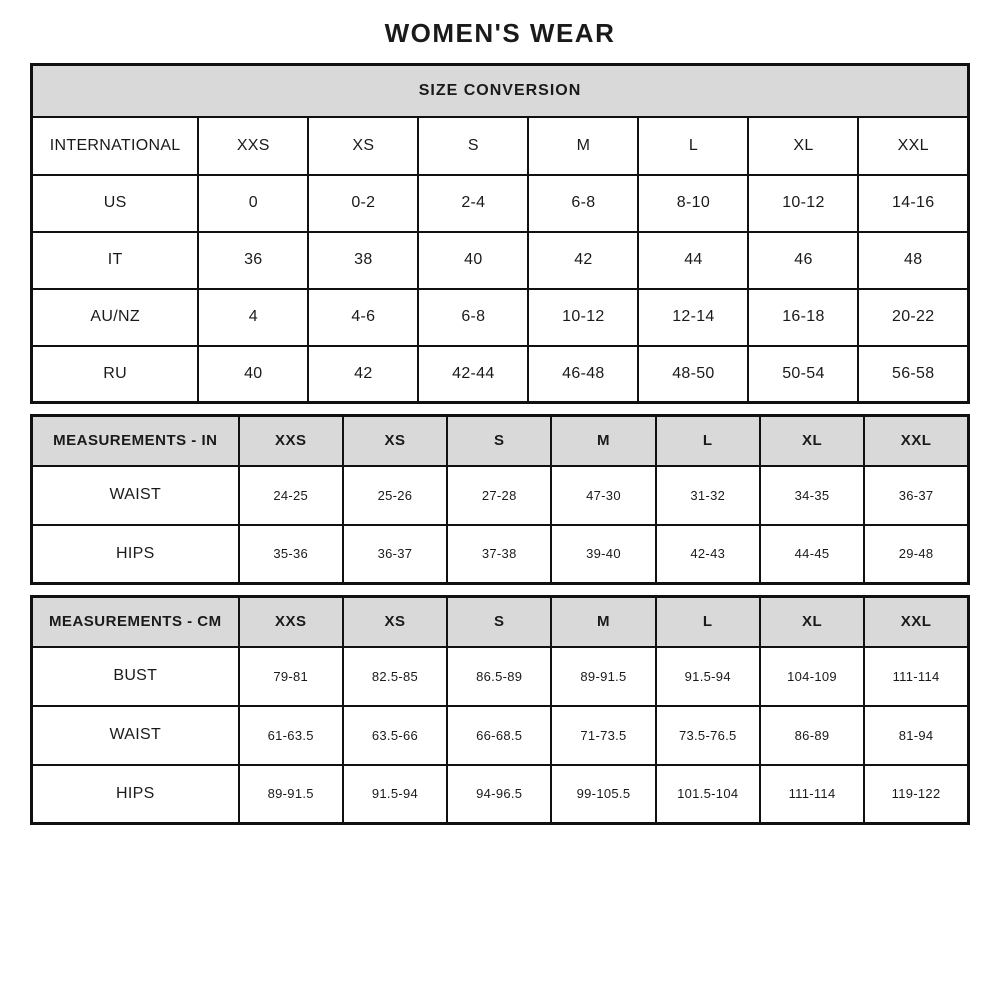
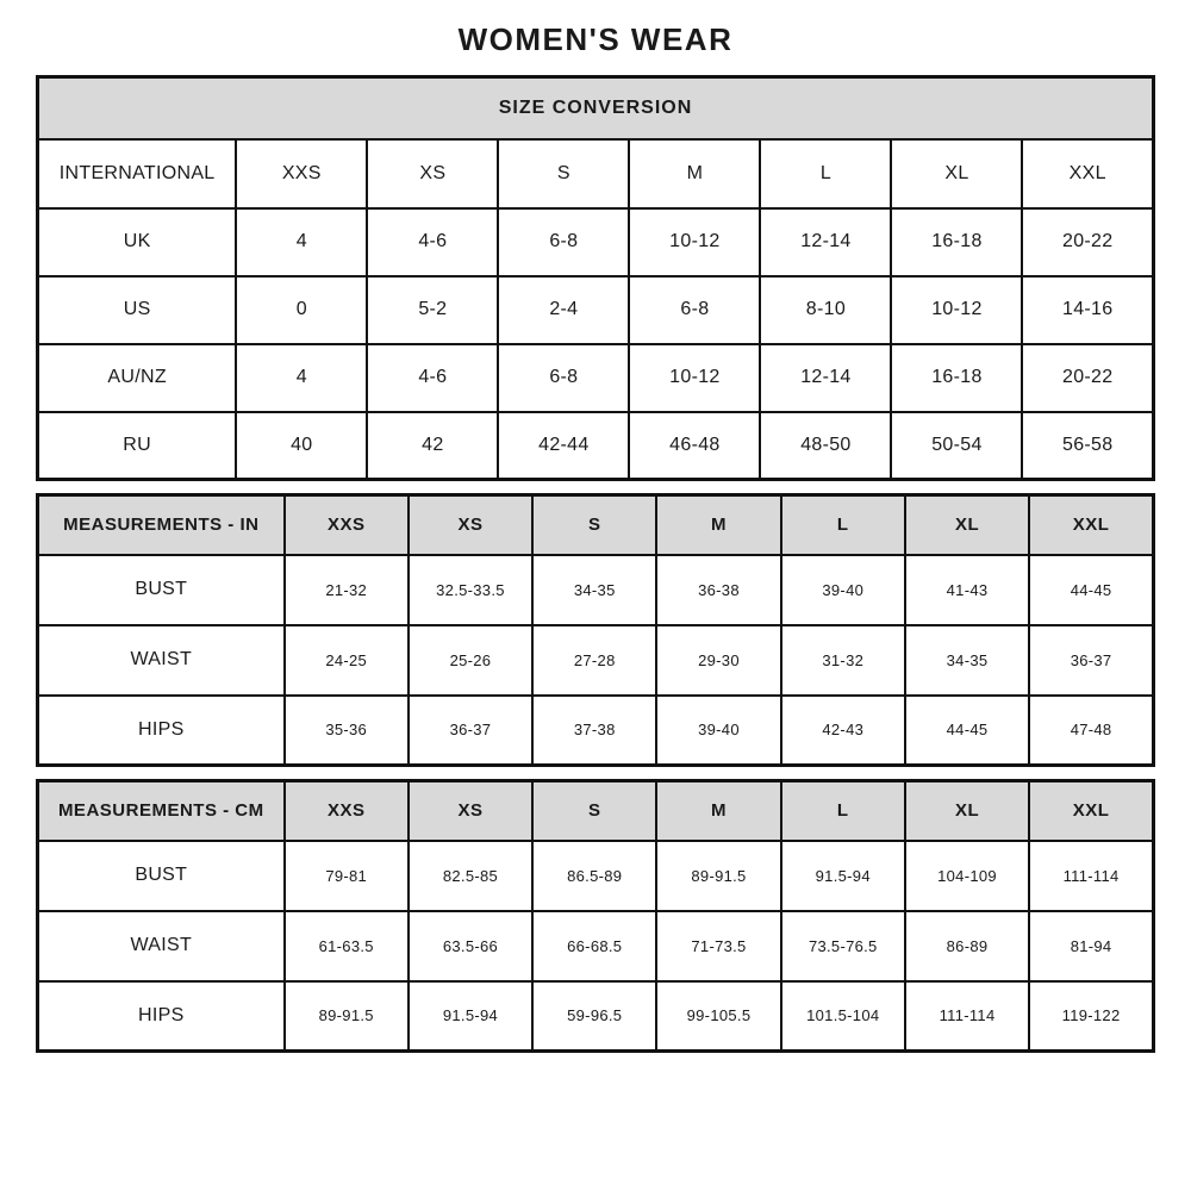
  WOMEN'S WEAR
  SIZE CONVERSION
  INTERNATIONAL	XXS	XS	S	M	L	XL	XXL
+ UK	4	4-6	6-8	10-12	12-14	16-18	20-22
- US	0	0-2	2-4	6-8	8-10	10-12	14-16
+ US	0	5-2	2-4	6-8	8-10	10-12	14-16
- IT	36	38	40	42	44	46	48
  AU/NZ	4	4-6	6-8	10-12	12-14	16-18	20-22
  RU	40	42	42-44	46-48	48-50	50-54	56-58
  MEASUREMENTS - IN	XXS	XS	S	M	L	XL	XXL
+ BUST	21-32	32.5-33.5	34-35	36-38	39-40	41-43	44-45
- WAIST	24-25	25-26	27-28	47-30	31-32	34-35	36-37
+ WAIST	24-25	25-26	27-28	29-30	31-32	34-35	36-37
- HIPS	35-36	36-37	37-38	39-40	42-43	44-45	29-48
+ HIPS	35-36	36-37	37-38	39-40	42-43	44-45	47-48
  MEASUREMENTS - CM	XXS	XS	S	M	L	XL	XXL
  BUST	79-81	82.5-85	86.5-89	89-91.5	91.5-94	104-109	111-114
  WAIST	61-63.5	63.5-66	66-68.5	71-73.5	73.5-76.5	86-89	81-94
- HIPS	89-91.5	91.5-94	94-96.5	99-105.5	101.5-104	111-114	119-122
+ HIPS	89-91.5	91.5-94	59-96.5	99-105.5	101.5-104	111-114	119-122
